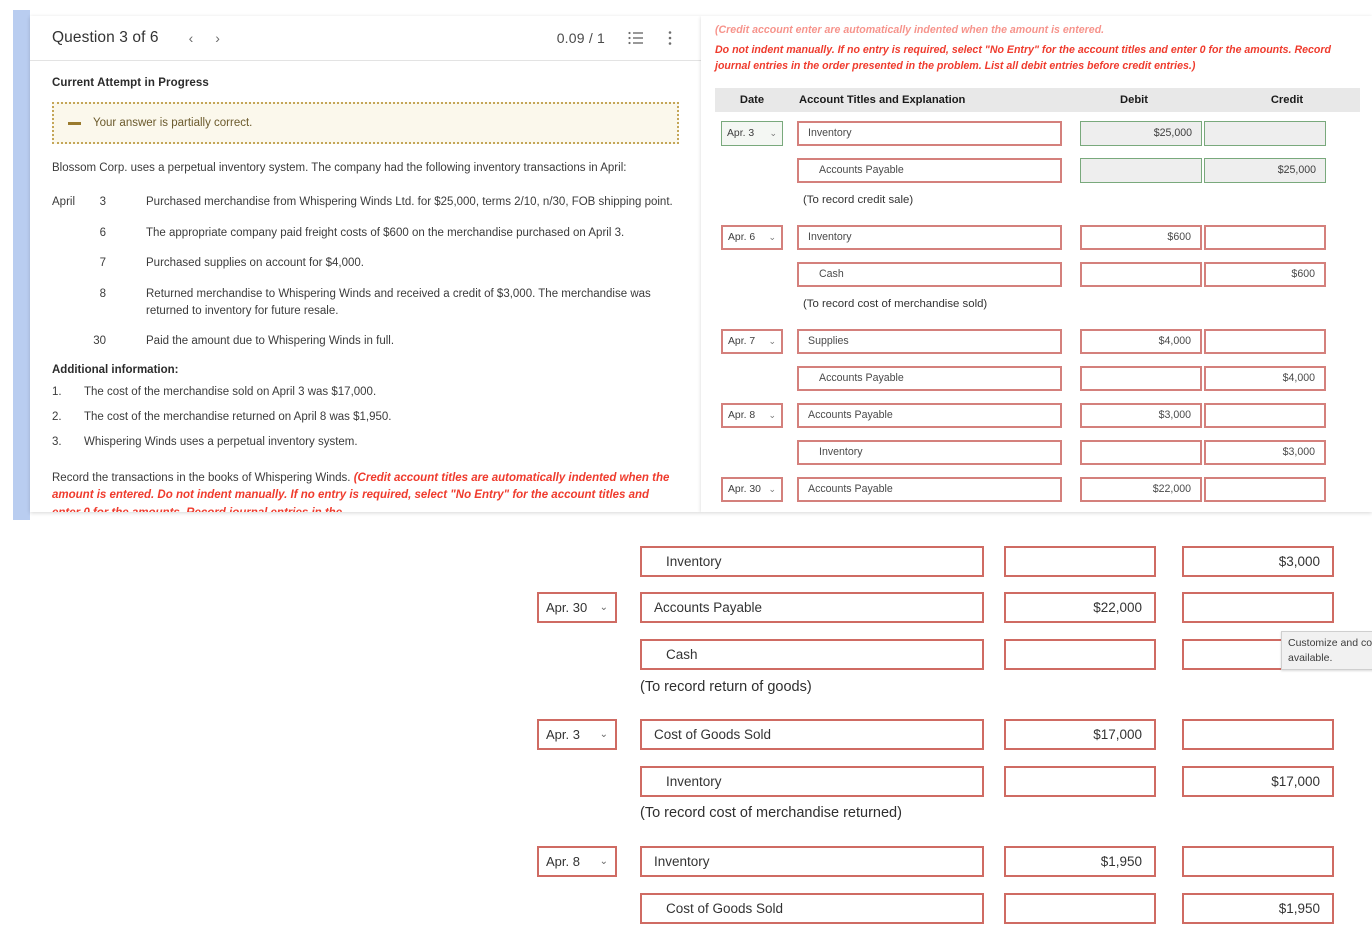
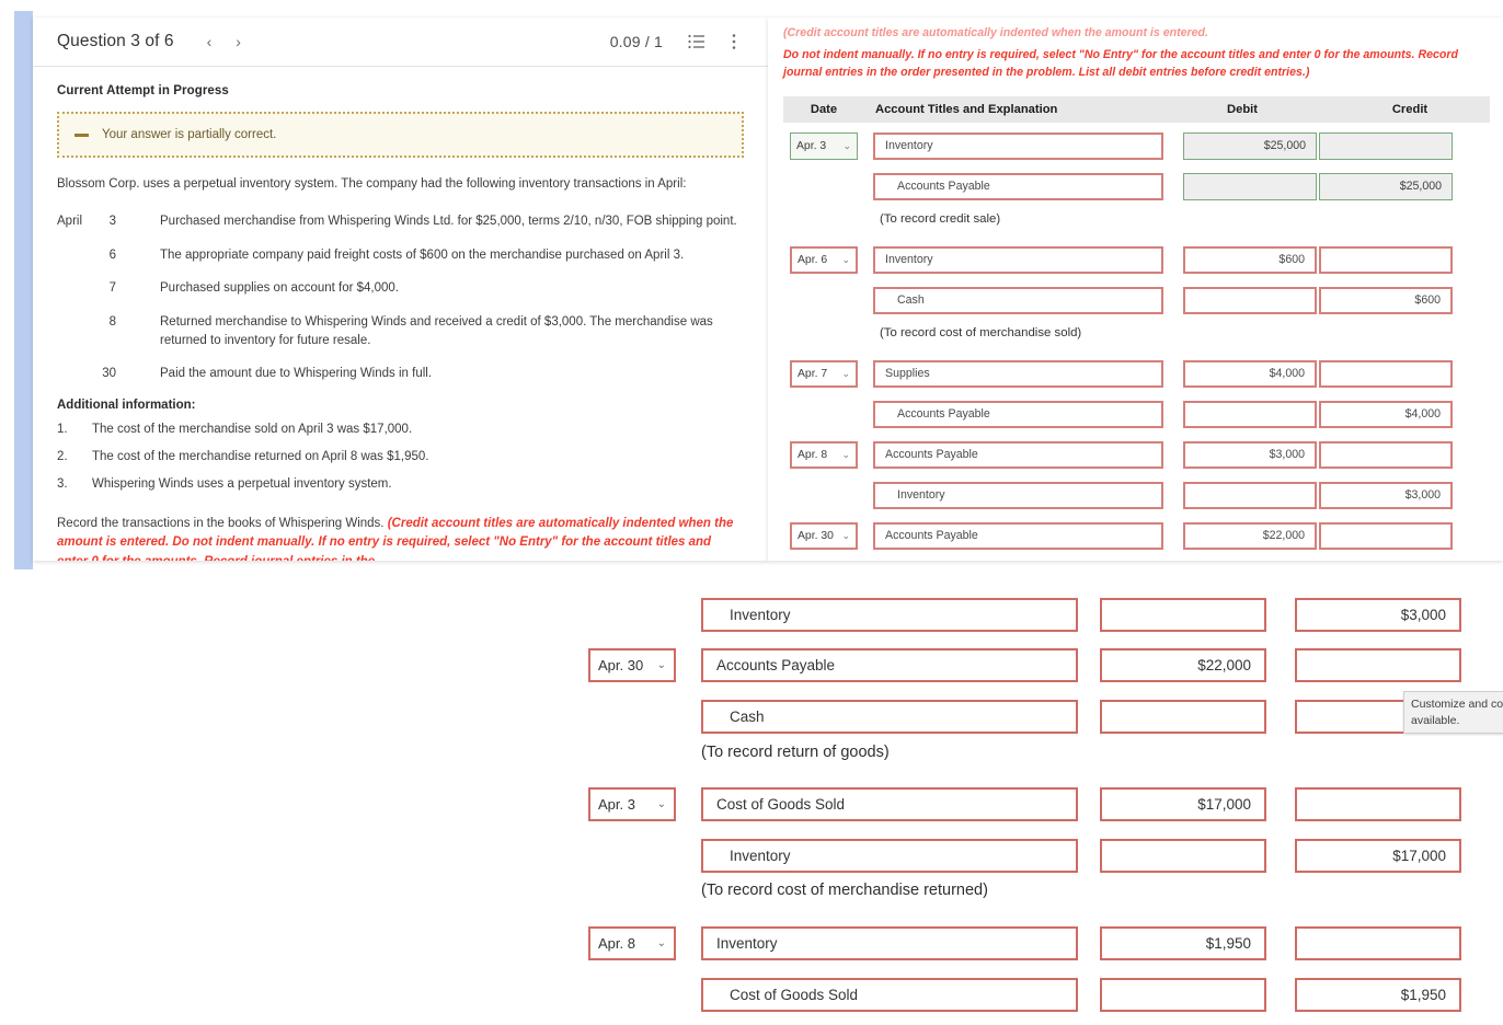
  Question 3 of 6
  ‹
  ›
  0.09 / 1
  Current Attempt in Progress
  Your answer is partially correct.
  Blossom Corp. uses a perpetual inventory system. The company had the following inventory transactions in April:
  April
  3
  Purchased merchandise from Whispering Winds Ltd. for $25,000, terms 2/10, n/30, FOB shipping point.
  6
  The appropriate company paid freight costs of $600 on the merchandise purchased on April 3.
  7
  Purchased supplies on account for $4,000.
  8
  Returned merchandise to Whispering Winds and received a credit of $3,000. The merchandise was returned to inventory for future resale.
  30
  Paid the amount due to Whispering Winds in full.
  Additional information:
  1.
  The cost of the merchandise sold on April 3 was $17,000.
  2.
  The cost of the merchandise returned on April 8 was $1,950.
  3.
  Whispering Winds uses a perpetual inventory system.
  Record the transactions in the books of Whispering Winds. (Credit account titles are automatically indented when the amount is entered. Do not indent manually. If no entry is required, select "No Entry" for the account titles and
- (Credit account enter are automatically indented when the amount is entered.
+ (Credit account titles are automatically indented when the amount is entered.
  Do not indent manually. If no entry is required, select "No Entry" for the account titles and enter 0 for the amounts. Record journal entries in the order presented in the problem. List all debit entries before credit entries.)
  Date
  Account Titles and Explanation
  Debit
  Credit
  Apr. 3
  ⌄
  Inventory
  $25,000
  Accounts Payable
  $25,000
  (To record credit sale)
  Apr. 6
  ⌄
  Inventory
  $600
  Cash
  $600
  (To record cost of merchandise sold)
  Apr. 7
  ⌄
  Supplies
  $4,000
  Accounts Payable
  $4,000
  Apr. 8
  ⌄
  Accounts Payable
  $3,000
  Inventory
  $3,000
  Apr. 30
  ⌄
  Accounts Payable
  $22,000
  Inventory
  $3,000
  Apr. 30
  ⌄
  Accounts Payable
  $22,000
  Cash
  (To record return of goods)
  Apr. 3
  ⌄
  Cost of Goods Sold
  $17,000
  Inventory
  $17,000
  (To record cost of merchandise returned)
  Apr. 8
  ⌄
  Inventory
  $1,950
  Cost of Goods Sold
  $1,950
  Customize and co available.
